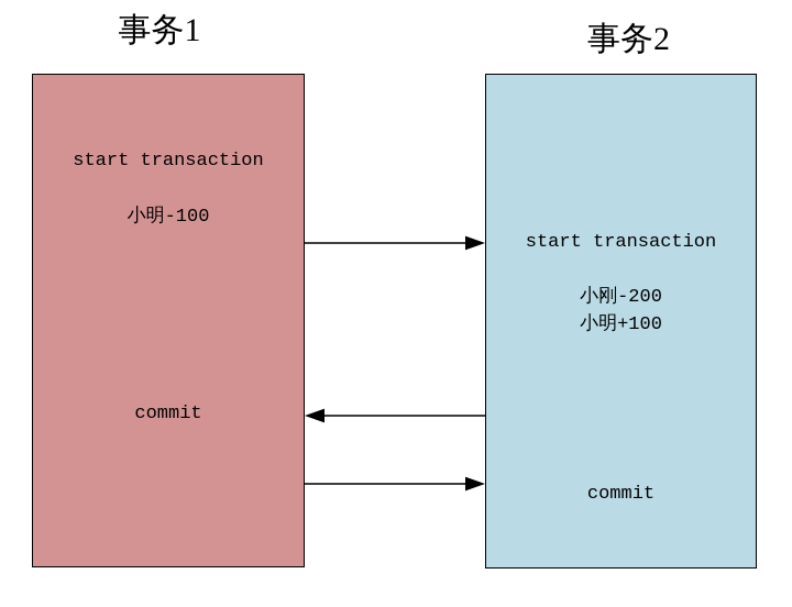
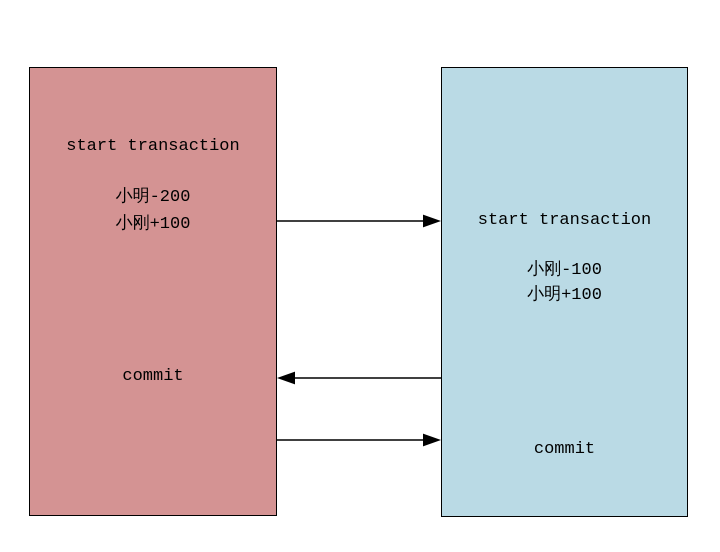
- 事务1
- 事务2
  start transaction
- 小明-100
+ 小明-200
+ 小刚+100
  commit
  start transaction
- 小刚-200
+ 小刚-100
  小明+100
  commit
